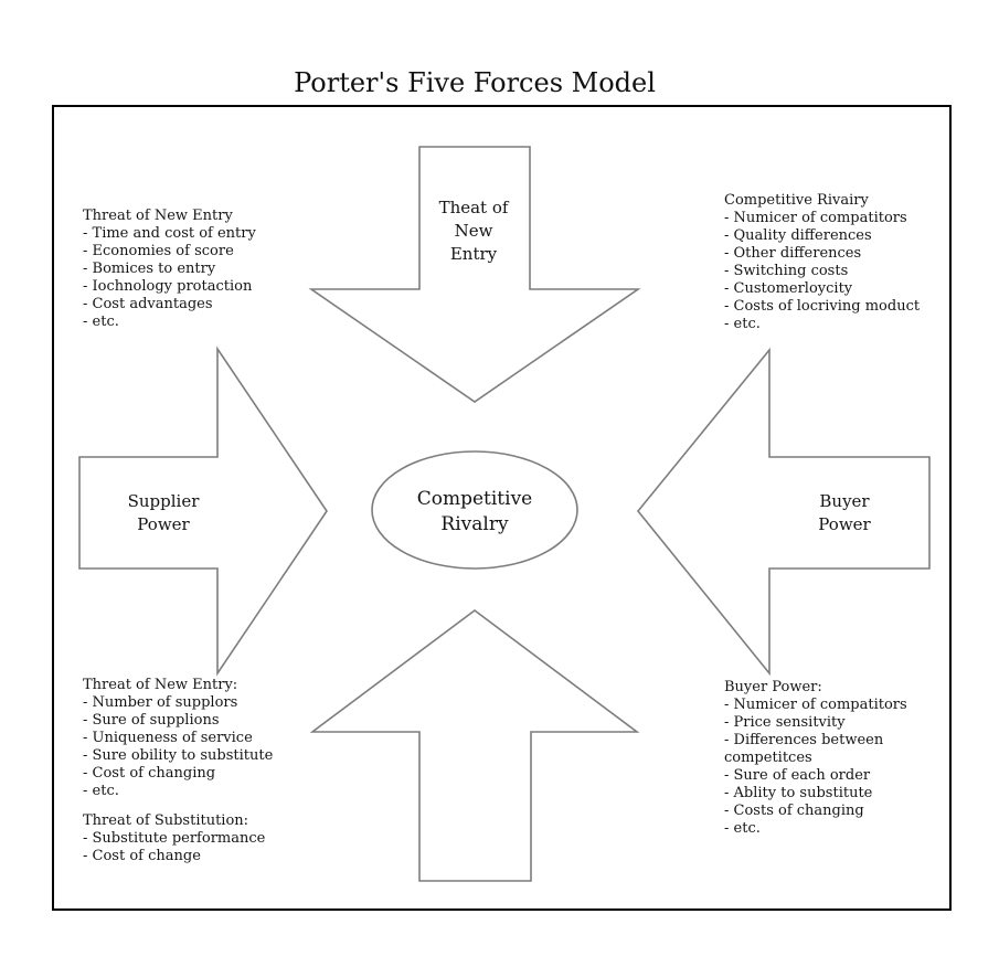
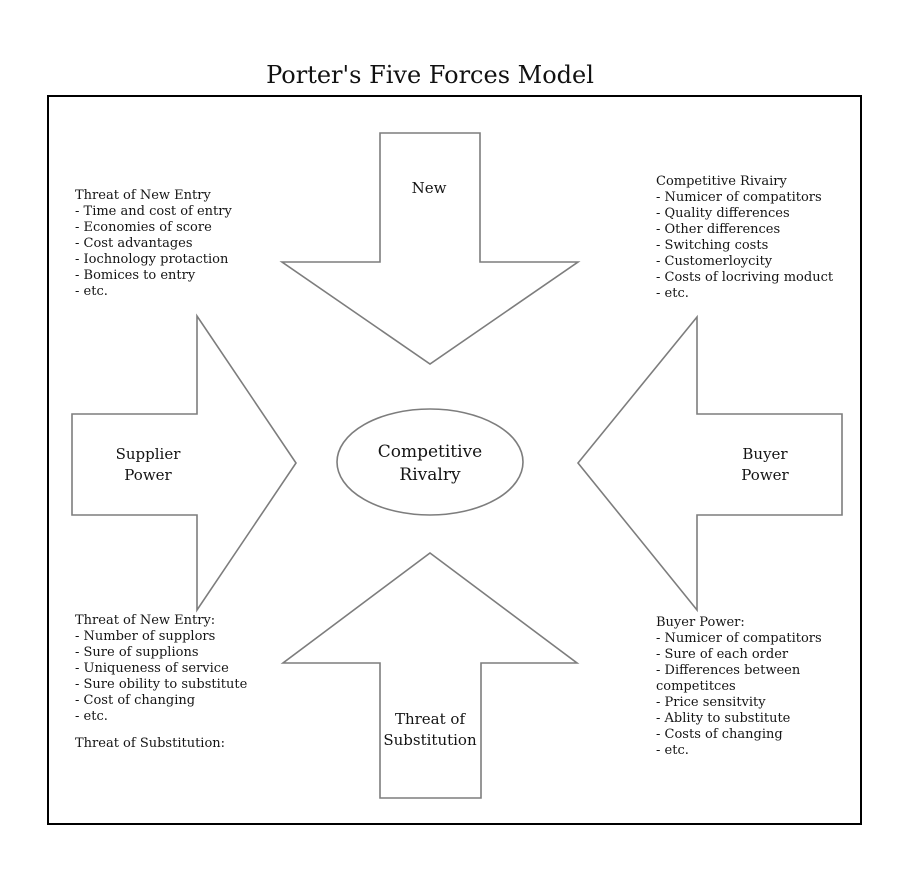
  Porter's Five Forces Model
- Theat of
  New
- Entry
  Supplier
  Power
  Buyer
  Power
+ Threat of
+ Substitution
  Competitive
  Rivalry
  Threat of New Entry
  - Time and cost of entry
  - Economies of score
- - Bomices to entry
+ - Cost advantages
  - Iochnology protaction
- - Cost advantages
+ - Bomices to entry
  - etc.
  Competitive Rivairy
  - Numicer of compatitors
  - Quality differences
  - Other differences
  - Switching costs
  - Customerloycity
  - Costs of locriving moduct
  - etc.
  Threat of New Entry:
  - Number of supplors
  - Sure of supplions
  - Uniqueness of service
  - Sure obility to substitute
  - Cost of changing
  - etc.
  Threat of Substitution:
- - Substitute performance
- - Cost of change
  Buyer Power:
  - Numicer of compatitors
- - Price sensitvity
+ - Sure of each order
  - Differences between
  competitces
- - Sure of each order
+ - Price sensitvity
  - Ablity to substitute
  - Costs of changing
  - etc.
